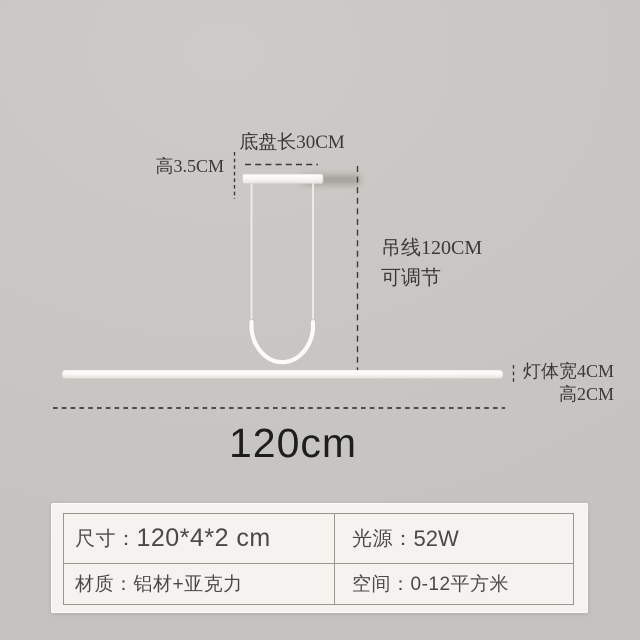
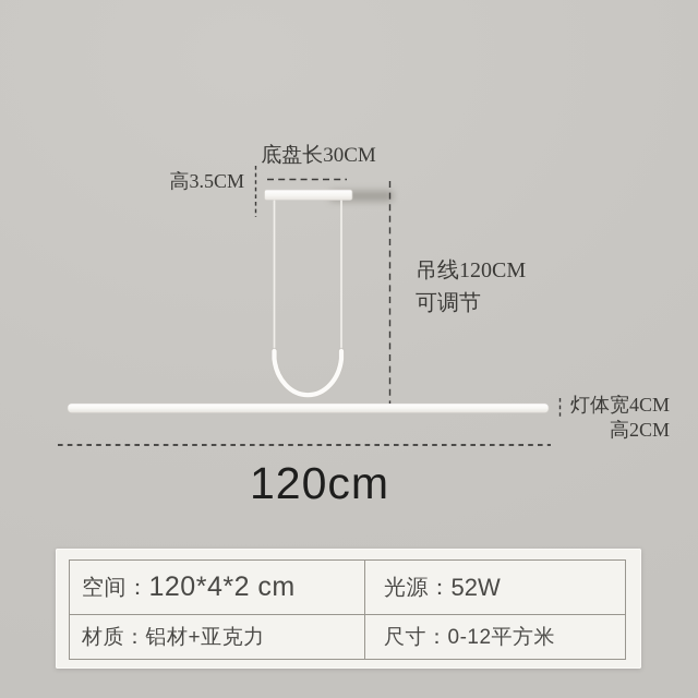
  底盘长30CM
  高3.5CM
  吊线120CM
  可调节
  灯体宽4CM
  高2CM
  120cm
- 尺寸：
+ 空间：
  120*4*2 cm
  光源：
  52W
  材质：
  铝材+亚克力
- 空间：
+ 尺寸：
  0-12平方米
